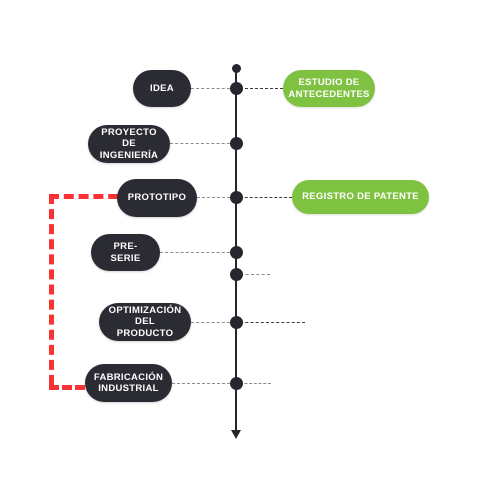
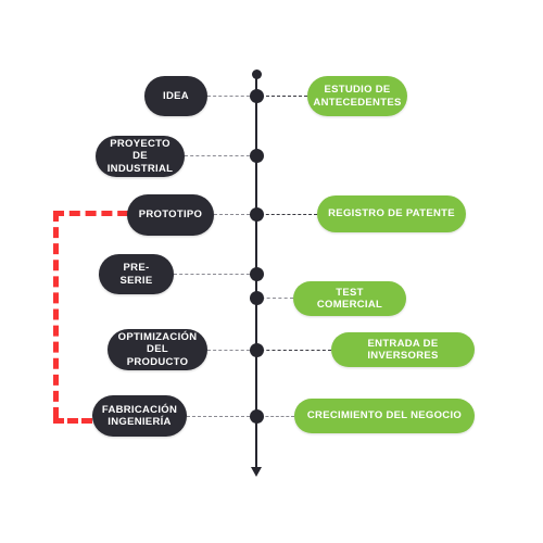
  IDEA
  PROYECTO DE
- INGENIERÍA
+ INDUSTRIAL
  PROTOTIPO
  PRE-SERIE
  OPTIMIZACIÓN DEL
  PRODUCTO
  FABRICACIÓN
- INDUSTRIAL
+ INGENIERÍA
  ESTUDIO DE
  ANTECEDENTES
  REGISTRO DE PATENTE
+ TEST COMERCIAL
+ ENTRADA DE INVERSORES
+ CRECIMIENTO DEL NEGOCIO
